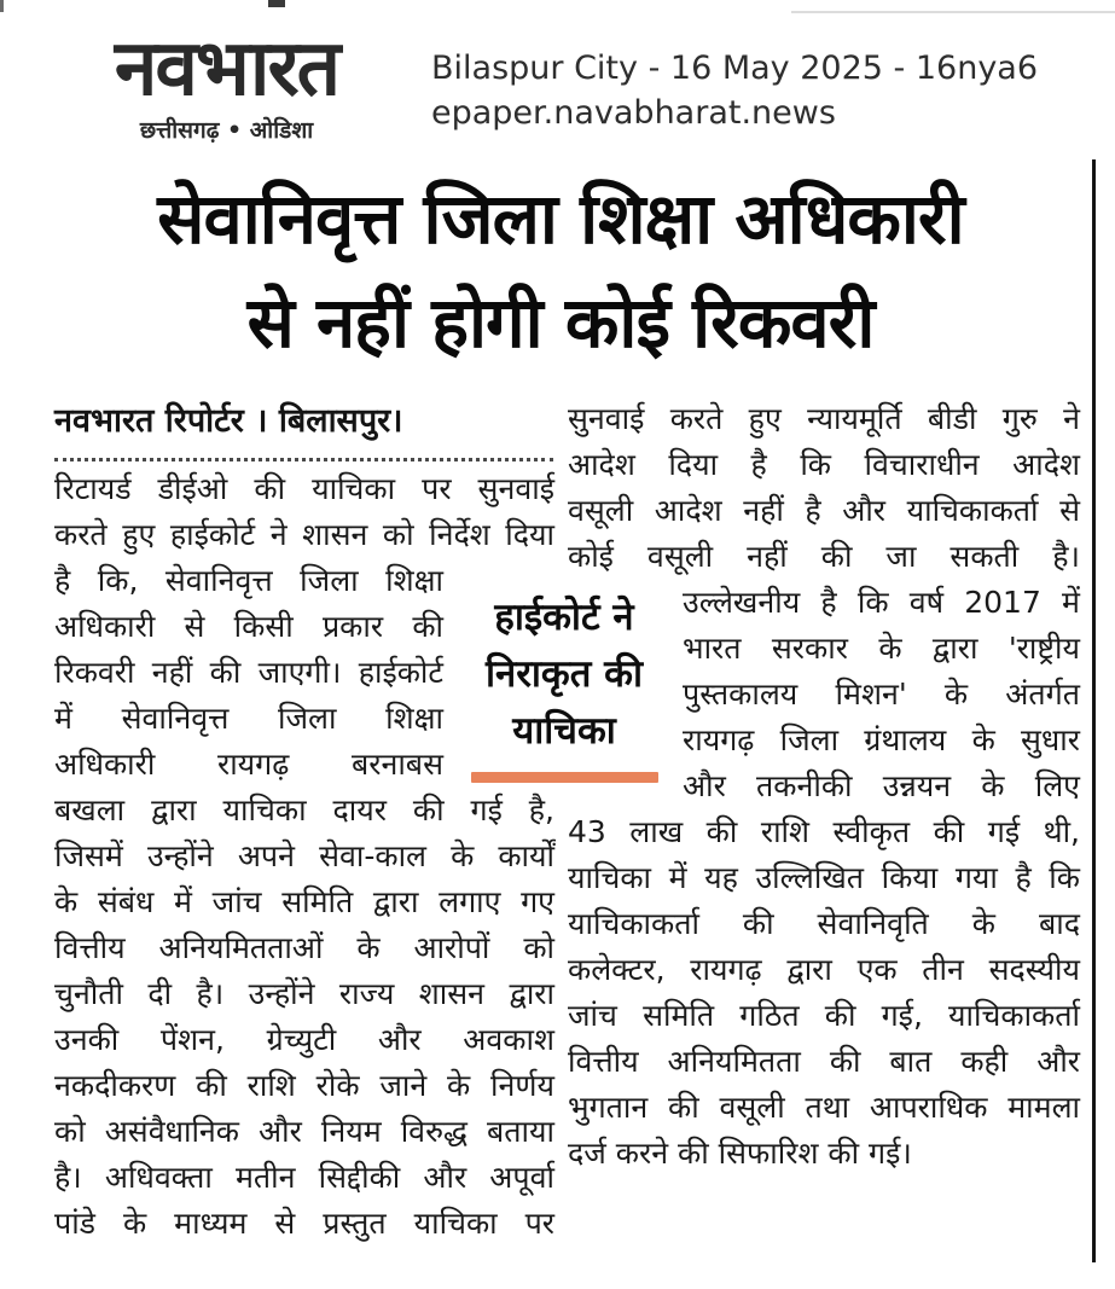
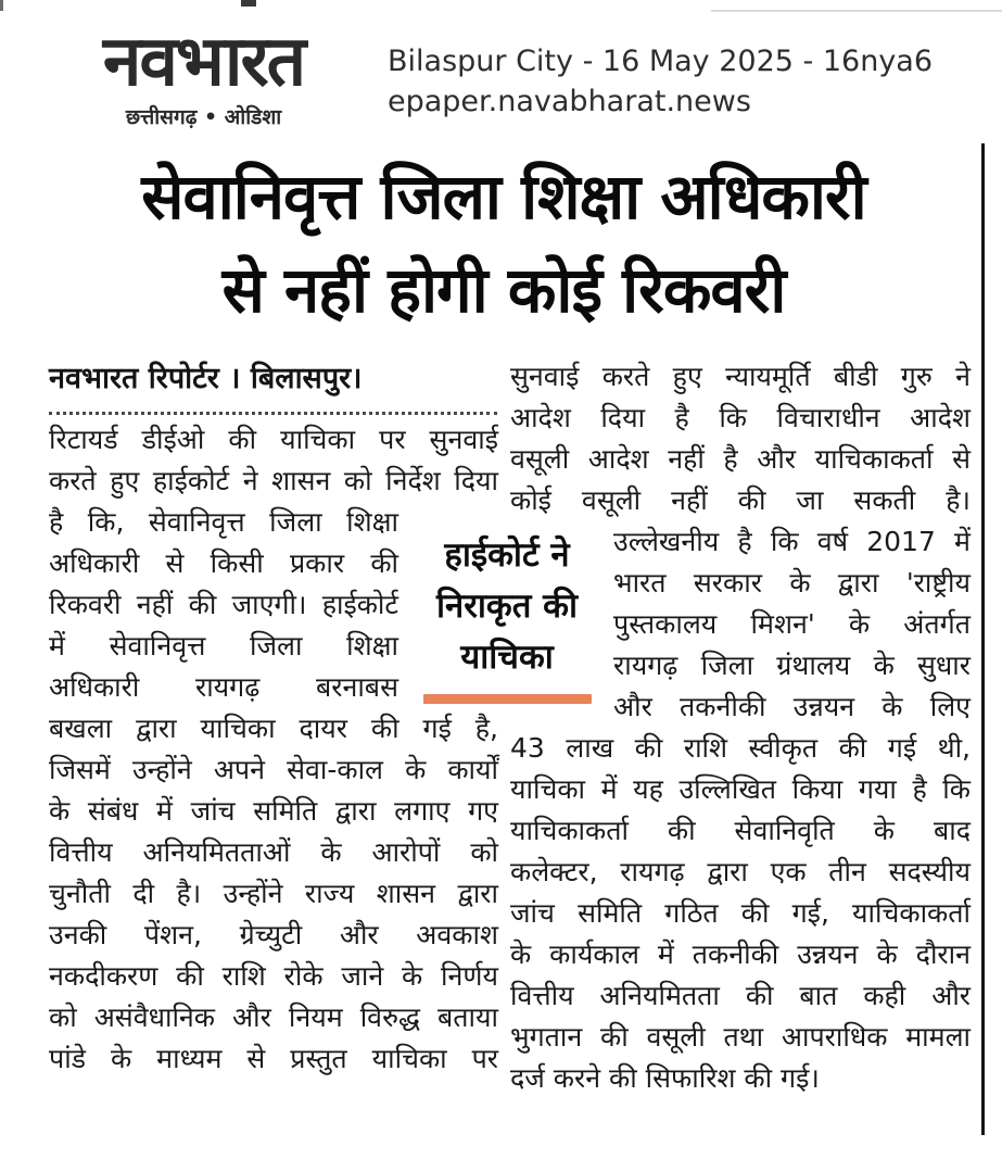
  नवभारत
  छत्तीसगढ़ • ओडिशा
  Bilaspur City - 16 May 2025 - 16nya6
  epaper.navabharat.news
  सेवानिवृत्त जिला शिक्षा अधिकारी
  से नहीं होगी कोई रिकवरी
  नवभारत रिपोर्टर । बिलासपुर।
  रिटायर्ड डीईओ की याचिका पर सुनवाई
  करते हुए हाईकोर्ट ने शासन को निर्देश दिया
  है कि, सेवानिवृत्त जिला शिक्षा
  अधिकारी से किसी प्रकार की
  रिकवरी नहीं की जाएगी। हाईकोर्ट
  में सेवानिवृत्त जिला शिक्षा
  अधिकारी रायगढ़ बरनाबस
  बखला द्वारा याचिका दायर की गई है,
  जिसमें उन्होंने अपने सेवा-काल के कार्यों
  के संबंध में जांच समिति द्वारा लगाए गए
  वित्तीय अनियमितताओं के आरोपों को
  चुनौती दी है। उन्होंने राज्य शासन द्वारा
  उनकी पेंशन, ग्रेच्युटी और अवकाश
  नकदीकरण की राशि रोके जाने के निर्णय
  को असंवैधानिक और नियम विरुद्ध बताया
- है। अधिवक्ता मतीन सिद्दीकी और अपूर्वा
  पांडे के माध्यम से प्रस्तुत याचिका पर
  हाईकोर्ट ने
  निराकृत की
  याचिका
  सुनवाई करते हुए न्यायमूर्ति बीडी गुरु ने
  आदेश दिया है कि विचाराधीन आदेश
  वसूली आदेश नहीं है और याचिकाकर्ता से
  कोई वसूली नहीं की जा सकती है।
  उल्लेखनीय है कि वर्ष 2017 में
  भारत सरकार के द्वारा 'राष्ट्रीय
  पुस्तकालय मिशन' के अंतर्गत
  रायगढ़ जिला ग्रंथालय के सुधार
  और तकनीकी उन्नयन के लिए
  43 लाख की राशि स्वीकृत की गई थी,
  याचिका में यह उल्लिखित किया गया है कि
  याचिकाकर्ता की सेवानिवृति के बाद
  कलेक्टर, रायगढ़ द्वारा एक तीन सदस्यीय
  जांच समिति गठित की गई, याचिकाकर्ता
+ के कार्यकाल में तकनीकी उन्नयन के दौरान
  वित्तीय अनियमितता की बात कही और
  भुगतान की वसूली तथा आपराधिक मामला
  दर्ज करने की सिफारिश की गई।
